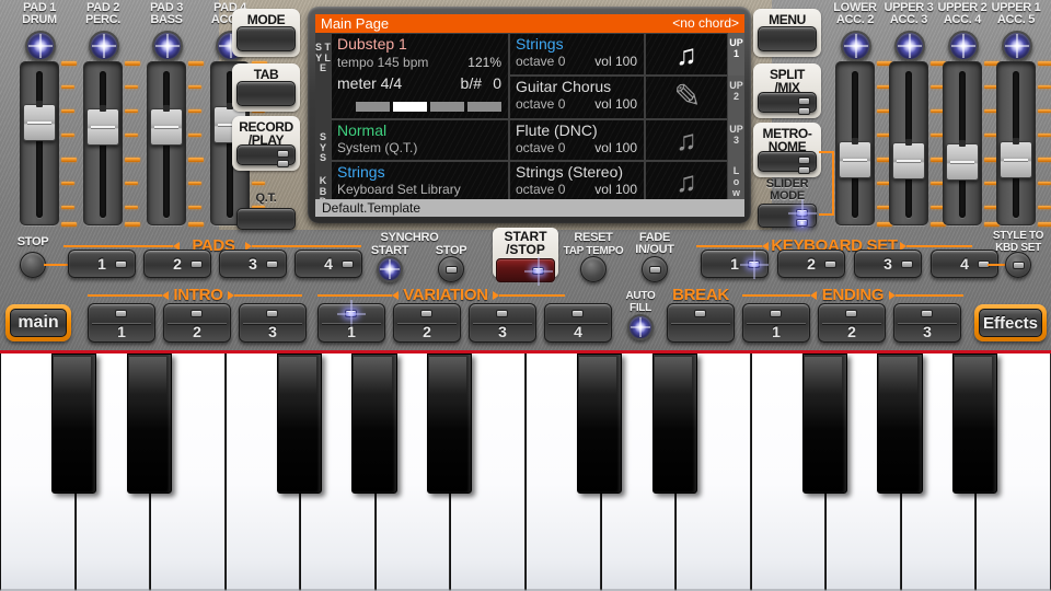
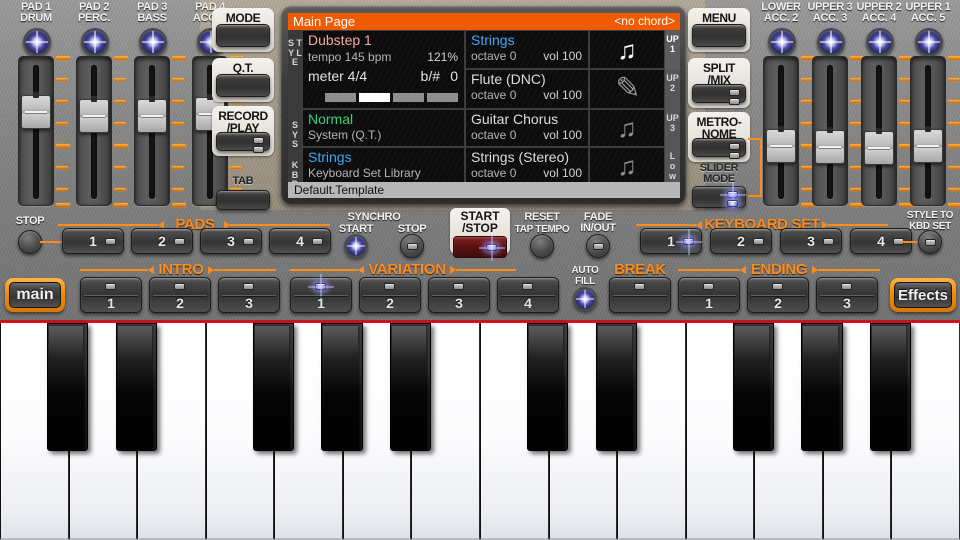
  PAD 1
  DRUM
  PAD 2
  PERC.
  PAD 3
  BASS
  PAD 4
  MODE
- TAB
+ Q.T.
  RECORD
  /PLAY
- Q.T.
+ TAB
  Main Page
  <no chord>
  S T Y L E
  S Y S
  Dubstep 1
  tempo 145 bpm
  121%
  meter 4/4
  b/#
  0
  Normal
  System (Q.T.)
  Strings
  Keyboard Set Library
  Strings
  octave 0
  vol 100
  ♫
  UP
  1
- Guitar Chorus
+ Flute (DNC)
  octave 0
  vol 100
  ✎
  UP
  2
- Flute (DNC)
+ Guitar Chorus
  octave 0
  vol 100
  ♫
  UP
  3
  Strings (Stereo)
  octave 0
  vol 100
  ♫
  L
  o
  w
  Default.Template
  MENU
  SPLIT
  /MIX
  METRO-
  NOME
  SLIDER
  MODE
  LOWER
  ACC. 2
  UPPER 3
  ACC. 3
  UPPER 2
  ACC. 4
  UPPER 1
  ACC. 5
  STOP
  PADS
  1
  2
  3
  4
  SYNCHRO
  START
  STOP
  START
  /STOP
  RESET
  TAP TEMPO
  FADE
  IN/OUT
  KEYBOARD SET
  1
  2
  3
  4
  STYLE TO
  KBD SET
  main
  INTRO
  1
  2
  3
  VARIATION
  1
  2
  3
  4
  AUTO
  FILL
  BREAK
  ENDING
  1
  2
  3
  Effects
